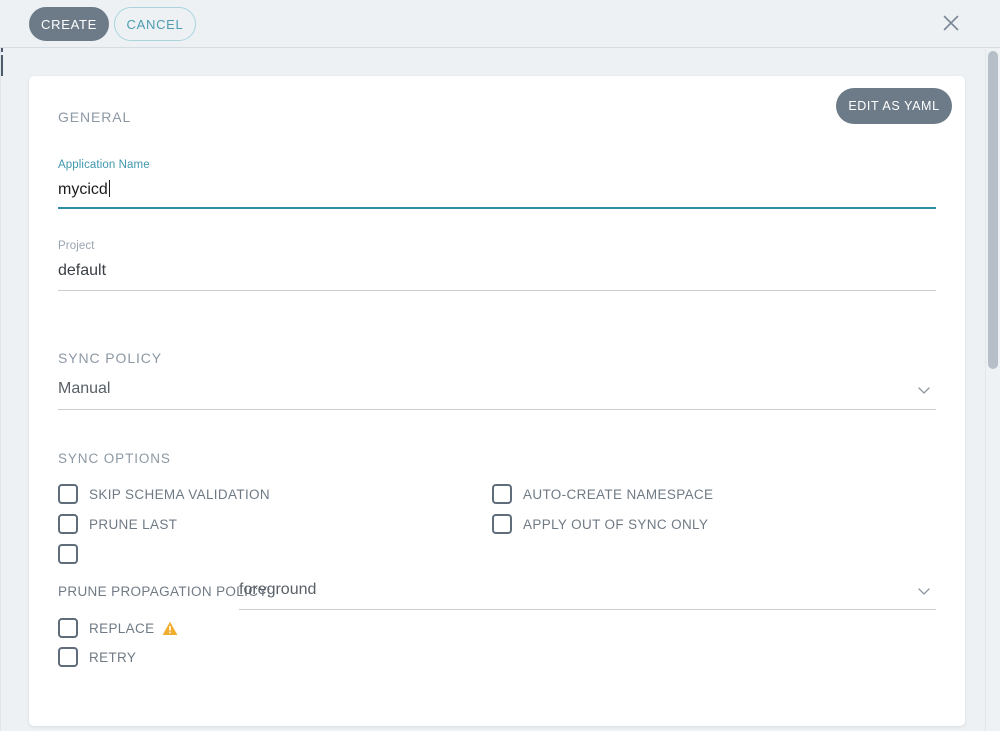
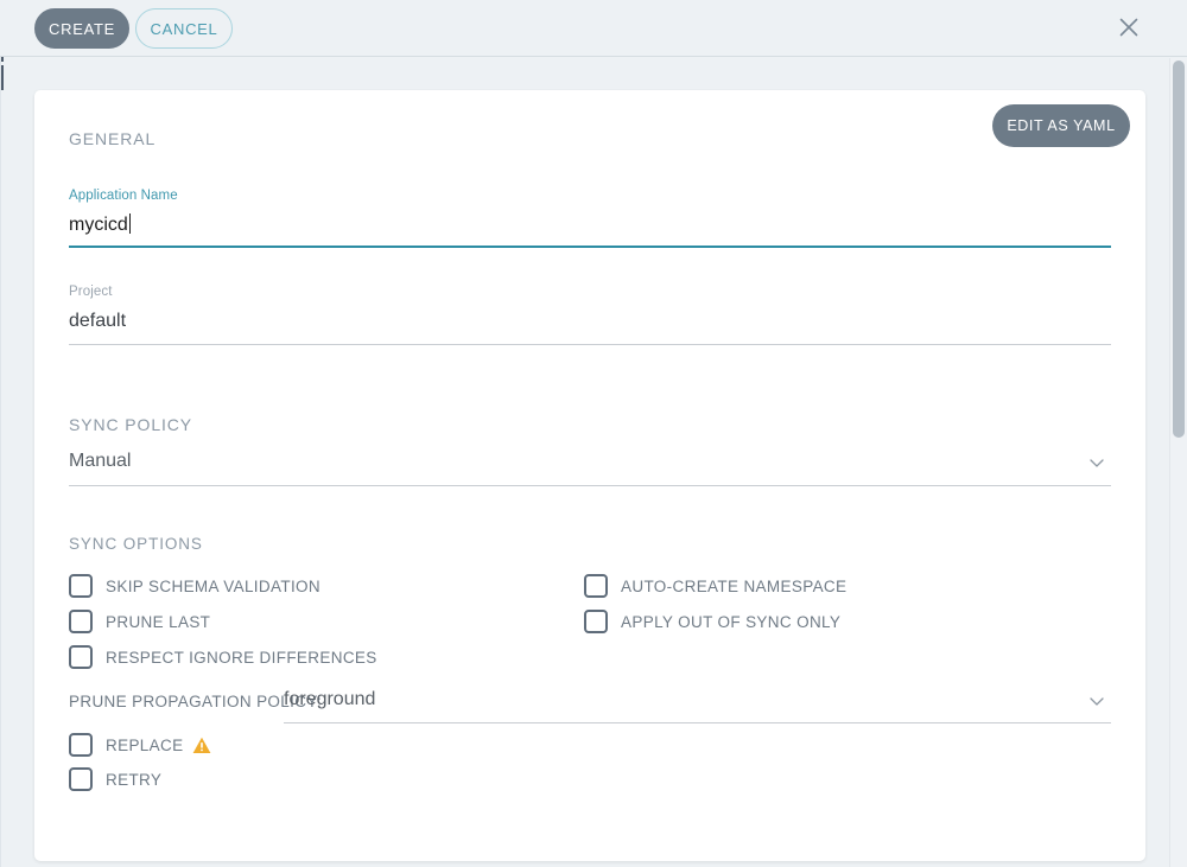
  CREATE
  CANCEL
  EDIT AS YAML
  GENERAL
  Application Name
  mycicd
  Project
  default
  SYNC POLICY
  Manual
  SYNC OPTIONS
  SKIP SCHEMA VALIDATION
  PRUNE LAST
+ RESPECT IGNORE DIFFERENCES
  AUTO-CREATE NAMESPACE
  APPLY OUT OF SYNC ONLY
  PRUNE PROPAGATION POLICY:
  foreground
  REPLACE
  RETRY
